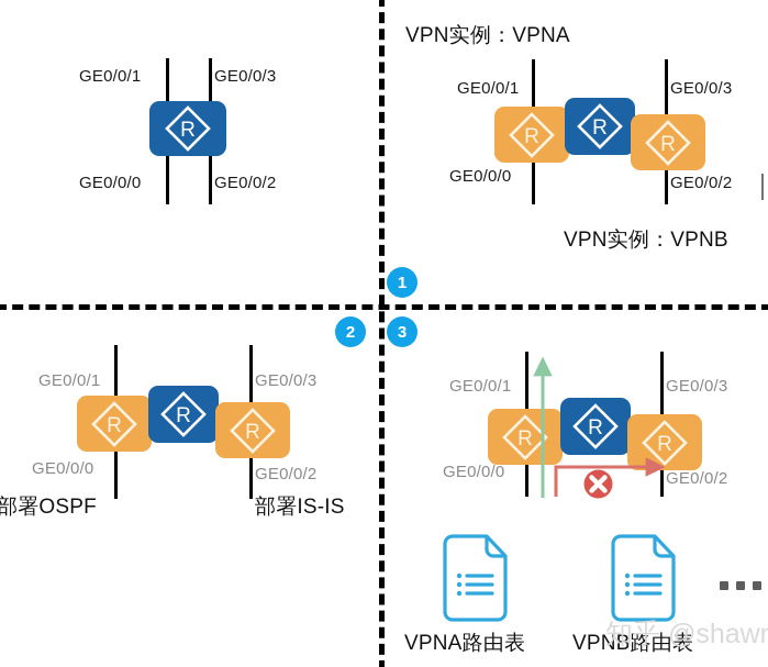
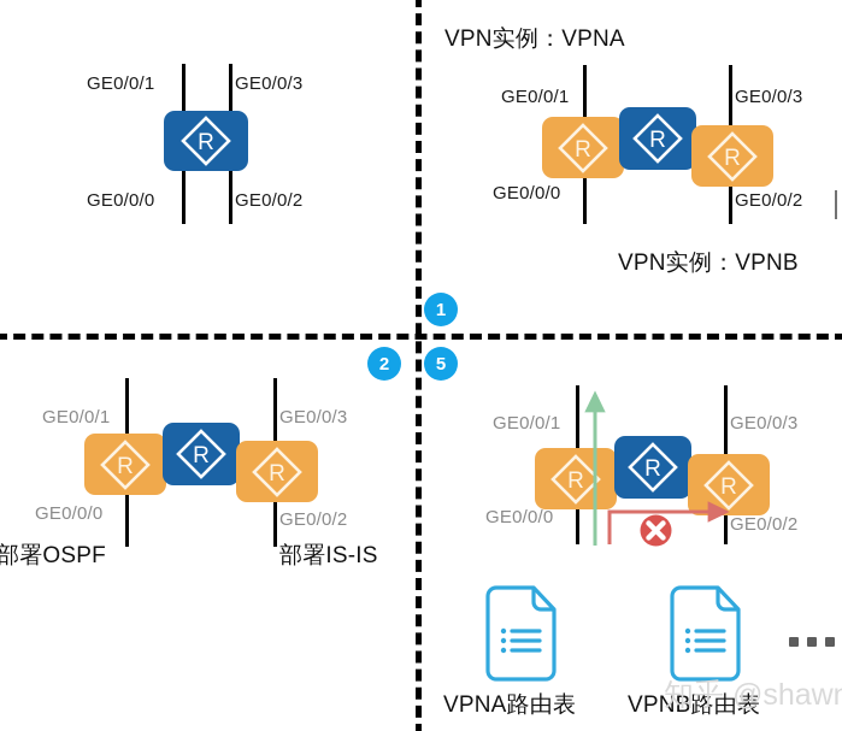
  R
  GE0/0/1
  GE0/0/3
  GE0/0/0
  GE0/0/2
  VPN实例：VPNA
  R
  R
  R
  GE0/0/1
  GE0/0/3
  GE0/0/0
  GE0/0/2
  VPN实例：VPNB
  R
  R
  R
  GE0/0/1
  GE0/0/3
  GE0/0/0
  GE0/0/2
  部署OSPF
  部署IS-IS
  R
  R
  R
  GE0/0/1
  GE0/0/3
  GE0/0/0
  GE0/0/2
  VPNA路由表
  VPNB路由表
  知乎 @shaw
  1
  2
- 3
+ 5
